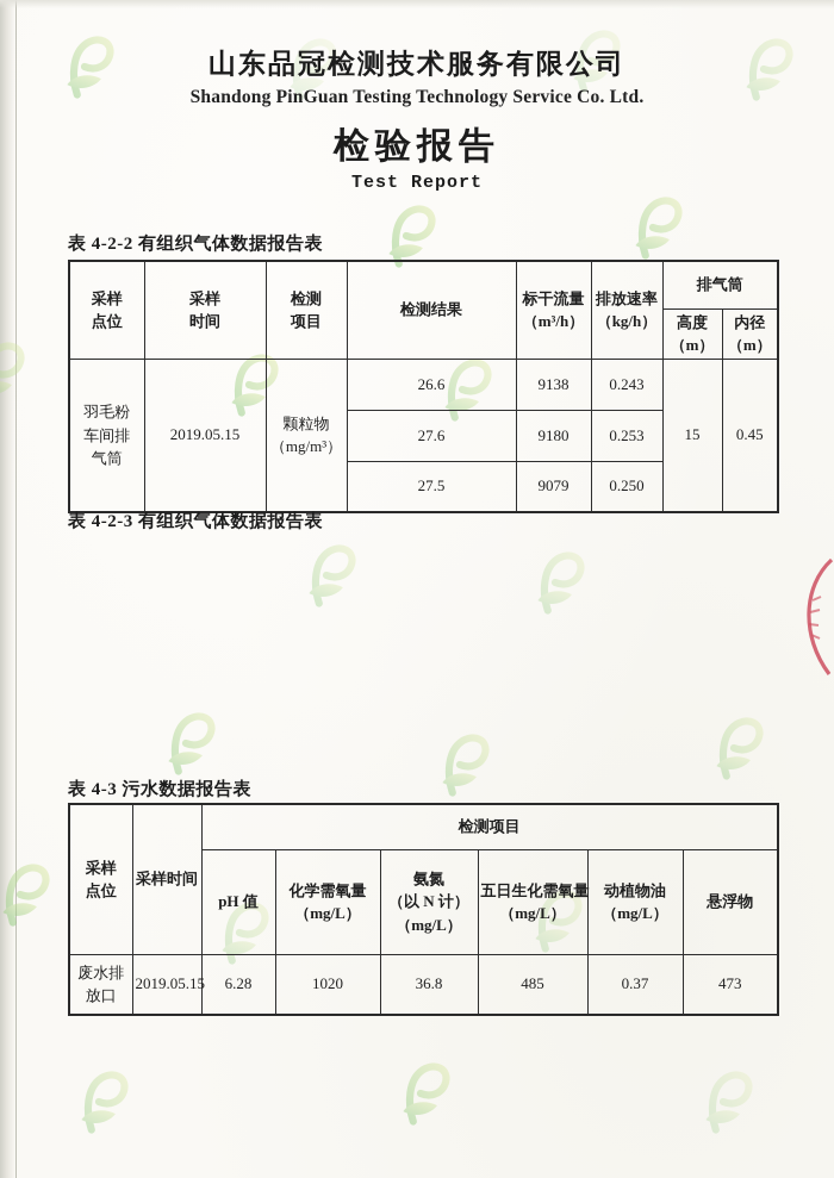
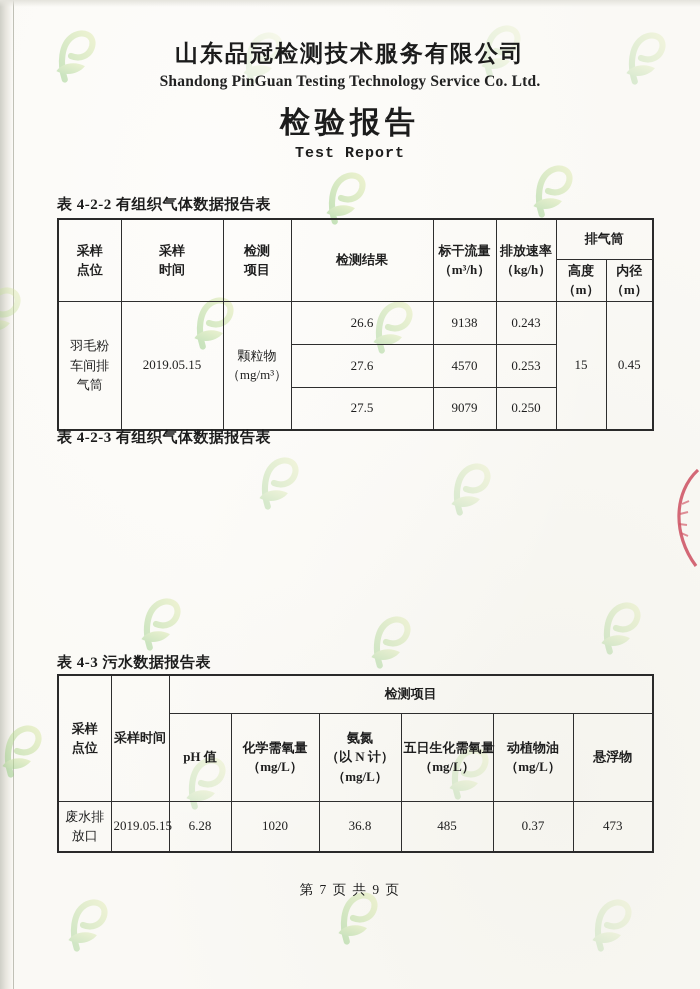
  山东品冠检测技术服务有限公司
  Shandong PinGuan Testing Technology Service Co. Ltd.
  检验报告
  Test Report
  表 4-2-2 有组织气体数据报告表
  采样 点位	采样 时间	检测 项目	检测结果	标干流量 （m³/h）	排放速率 （kg/h）	排气筒
  高度 （m）	内径 （m）
  羽毛粉 车间排 气筒	2019.05.15	颗粒物 （mg/m³）	26.6	9138	0.243	15	0.45
- 27.6	9180	0.253
+ 27.6	4570	0.253
  27.5	9079	0.250
  表 4-2-3 有组织气体数据报告表
  表 4-3 污水数据报告表
  采样 点位	采样时间	检测项目
  pH 值	化学需氧量 （mg/L）	氨氮 （以 N 计） （mg/L）	五日生化需氧量 （mg/L）	动植物油 （mg/L）	悬浮物
  废水排 放口	2019.05.15	6.28	1020	36.8	485	0.37	473
+ 第 7 页 共 9 页
